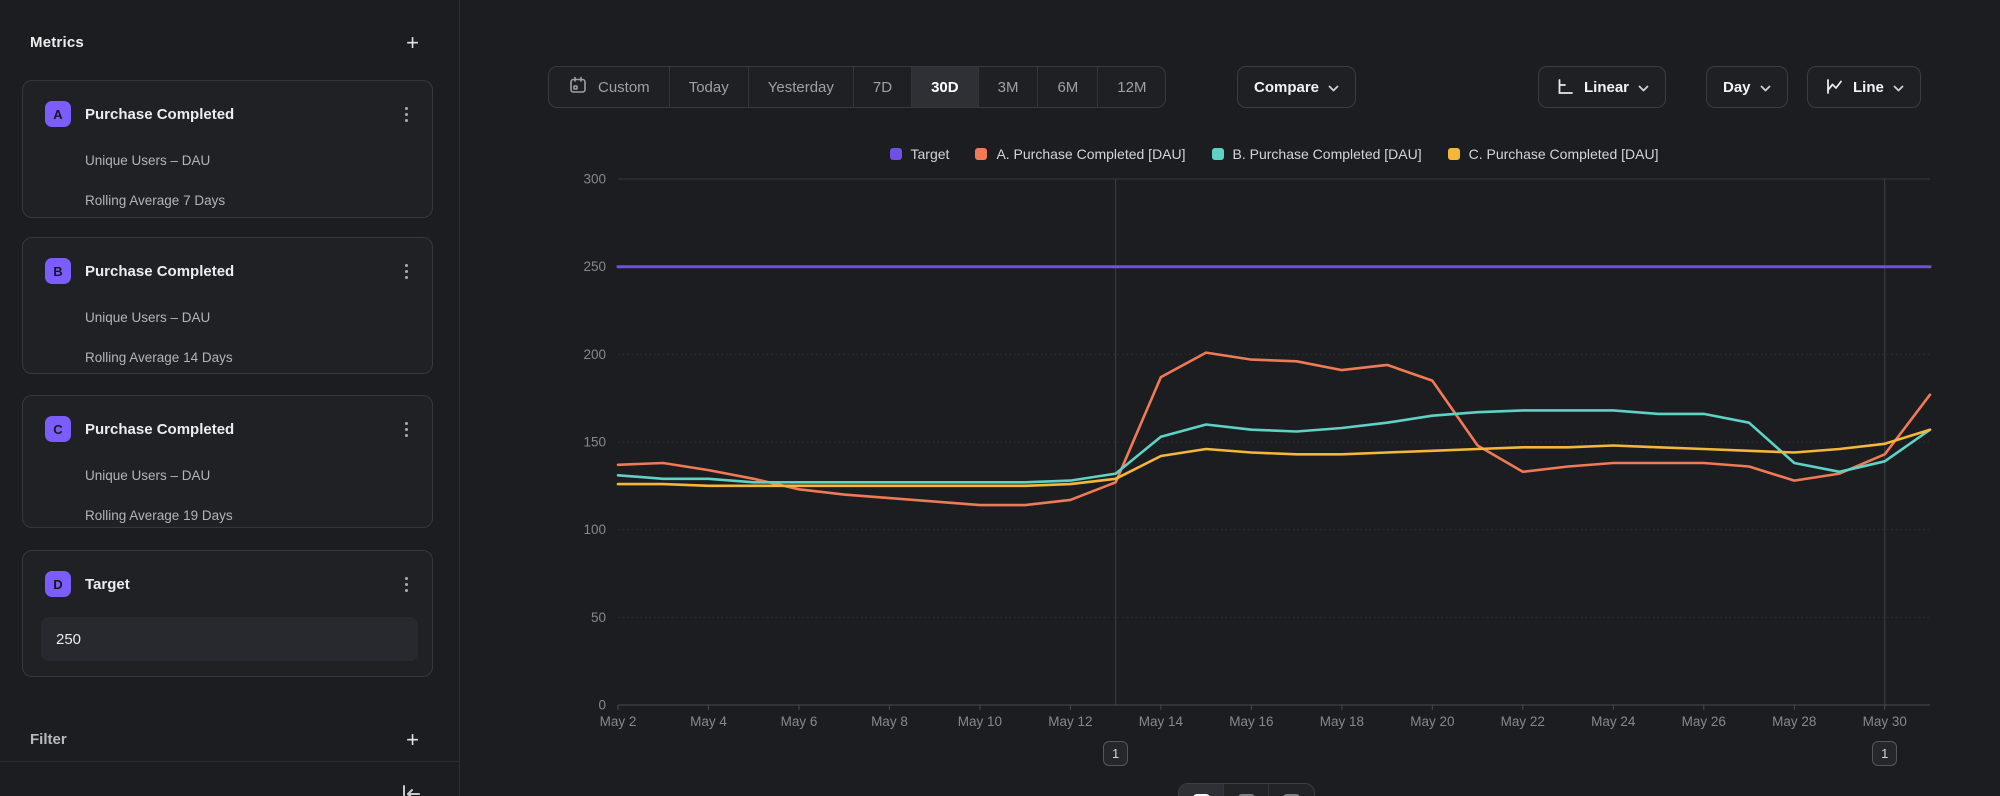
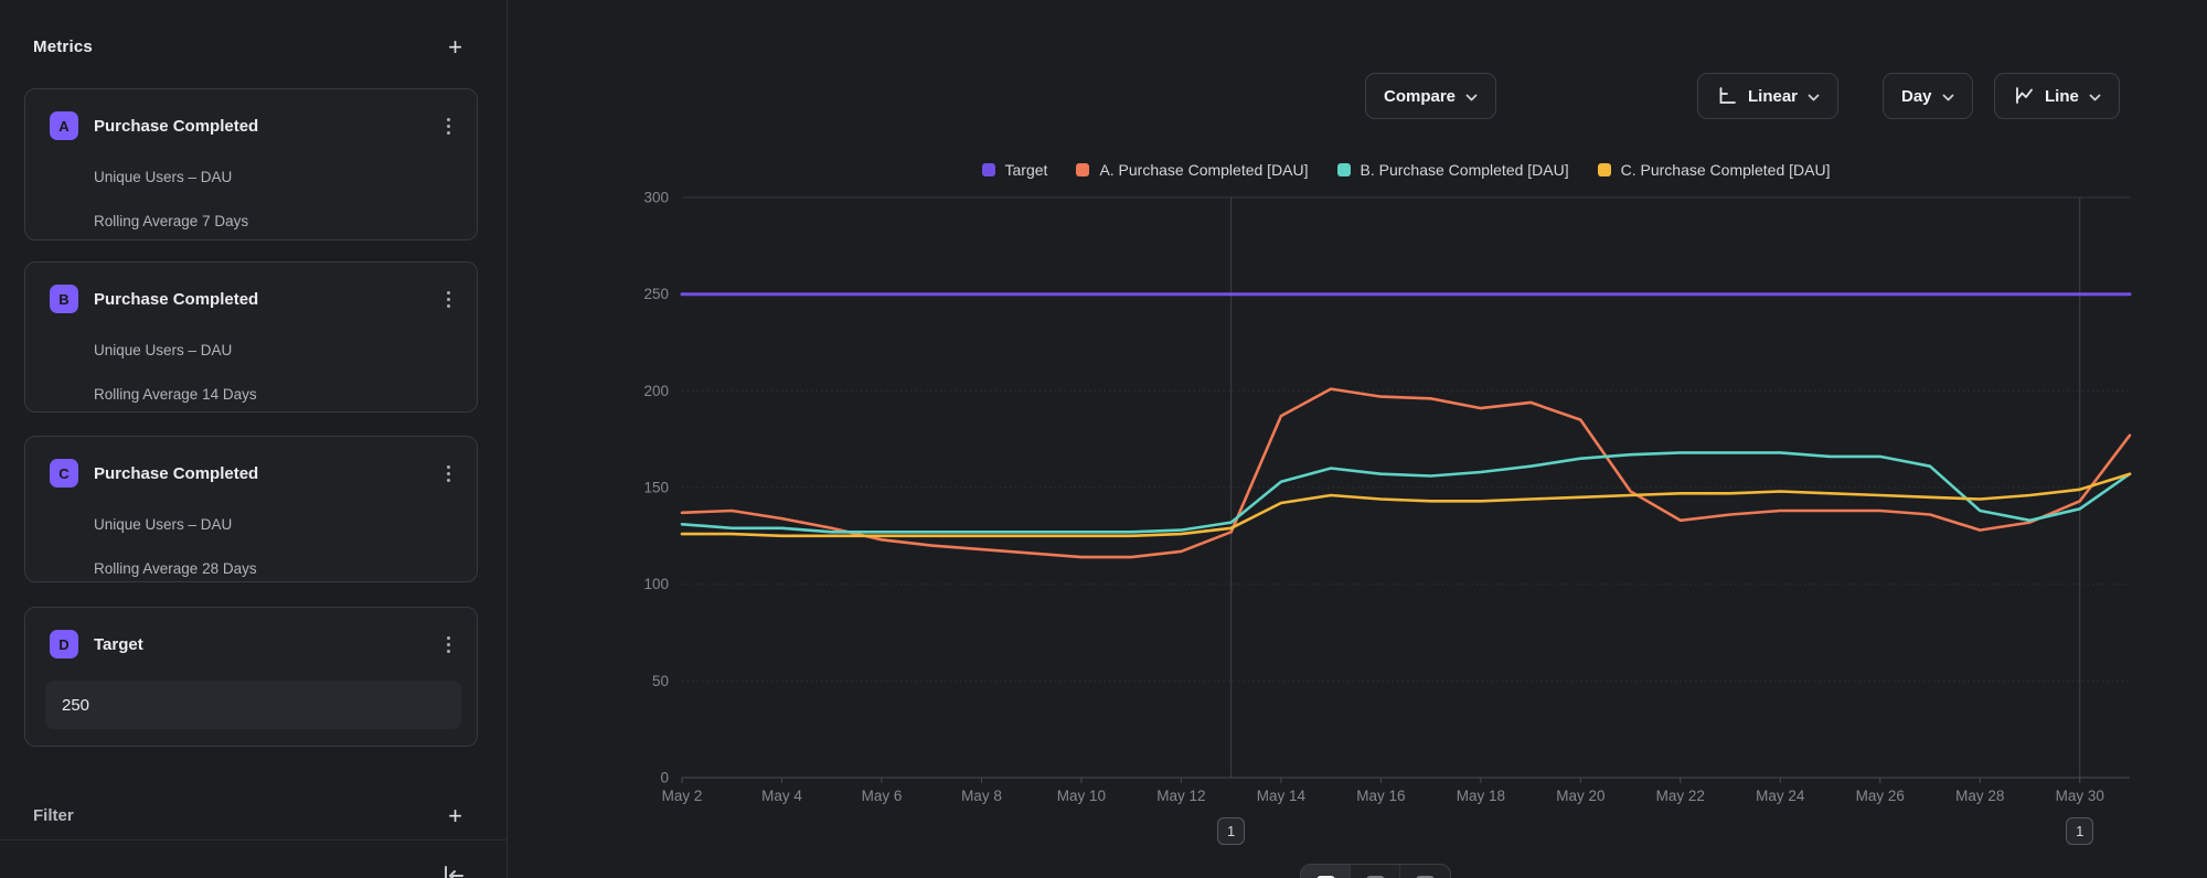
  Metrics
  +
  A
  Purchase Completed
  Unique Users – DAU
  Rolling Average 7 Days
  B
  Purchase Completed
  Unique Users – DAU
  Rolling Average 14 Days
  C
  Purchase Completed
  Unique Users – DAU
- Rolling Average 19 Days
+ Rolling Average 28 Days
  D
  Target
  250
  Filter
  +
- Custom
- Today
- Yesterday
- 7D
- 30D
- 3M
- 6M
- 12M
  Compare
  Linear
  Day
  Line
  Target
  A. Purchase Completed [DAU]
  B. Purchase Completed [DAU]
  C. Purchase Completed [DAU]
  0
  50
  100
  150
  200
  250
  300
  May 2
  May 4
  May 6
  May 8
  May 10
  May 12
  May 14
  May 16
  May 18
  May 20
  May 22
  May 24
  May 26
  May 28
  May 30
  1
  1
